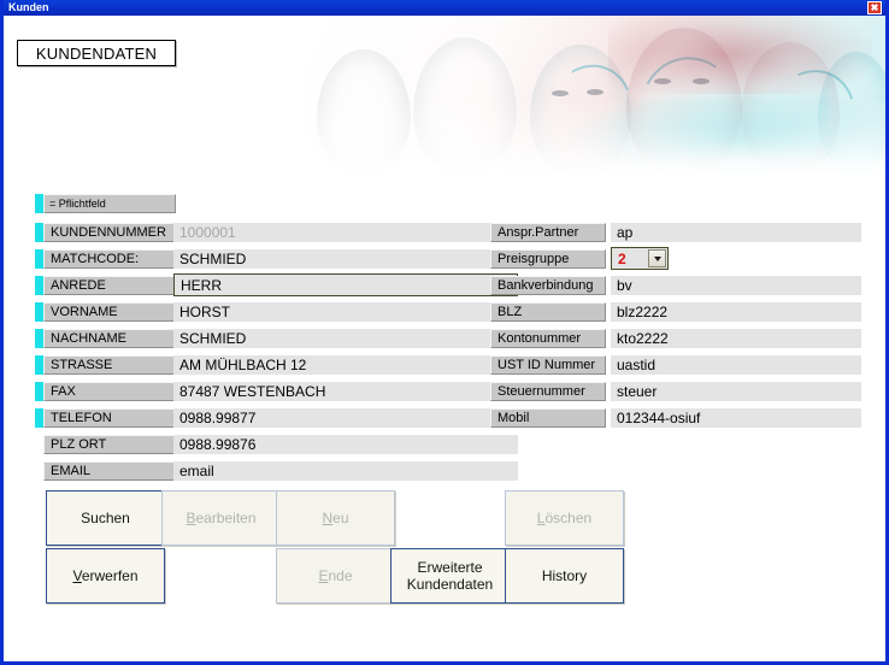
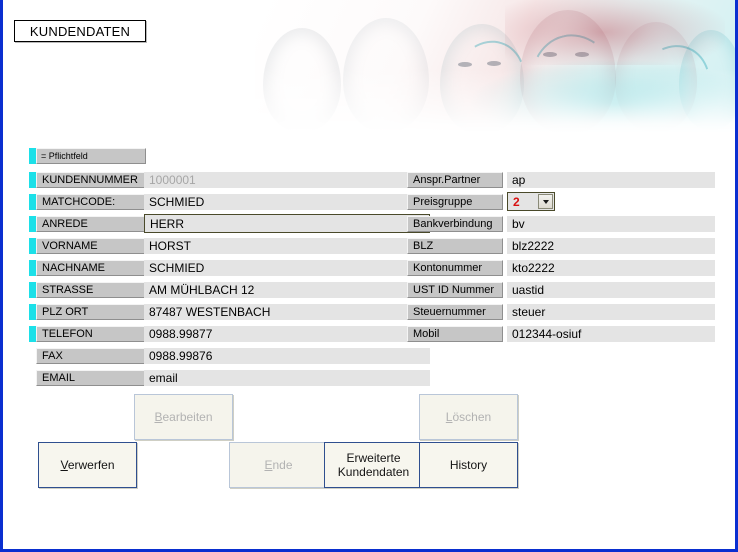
- Kunden
- ✖
  KUNDENDATEN
  = Pflichtfeld
  KUNDENNUMMER
  1000001
  MATCHCODE:
  SCHMIED
  ANREDE
  HERR
  VORNAME
  HORST
  NACHNAME
  SCHMIED
  STRASSE
  AM MÜHLBACH 12
- FAX
+ PLZ ORT
  87487 WESTENBACH
  TELEFON
  0988.99877
- PLZ ORT
+ FAX
  0988.99876
  EMAIL
  email
  Anspr.Partner
  ap
  Preisgruppe
  2
  Bankverbindung
  bv
  BLZ
  blz2222
  Kontonummer
  kto2222
  UST ID Nummer
  uastid
  Steuernummer
  steuer
  Mobil
  012344-osiuf
- Suchen
  Bearbeiten
- Neu
  Löschen
  Verwerfen
  Ende
  Erweiterte Kundendaten
  History
